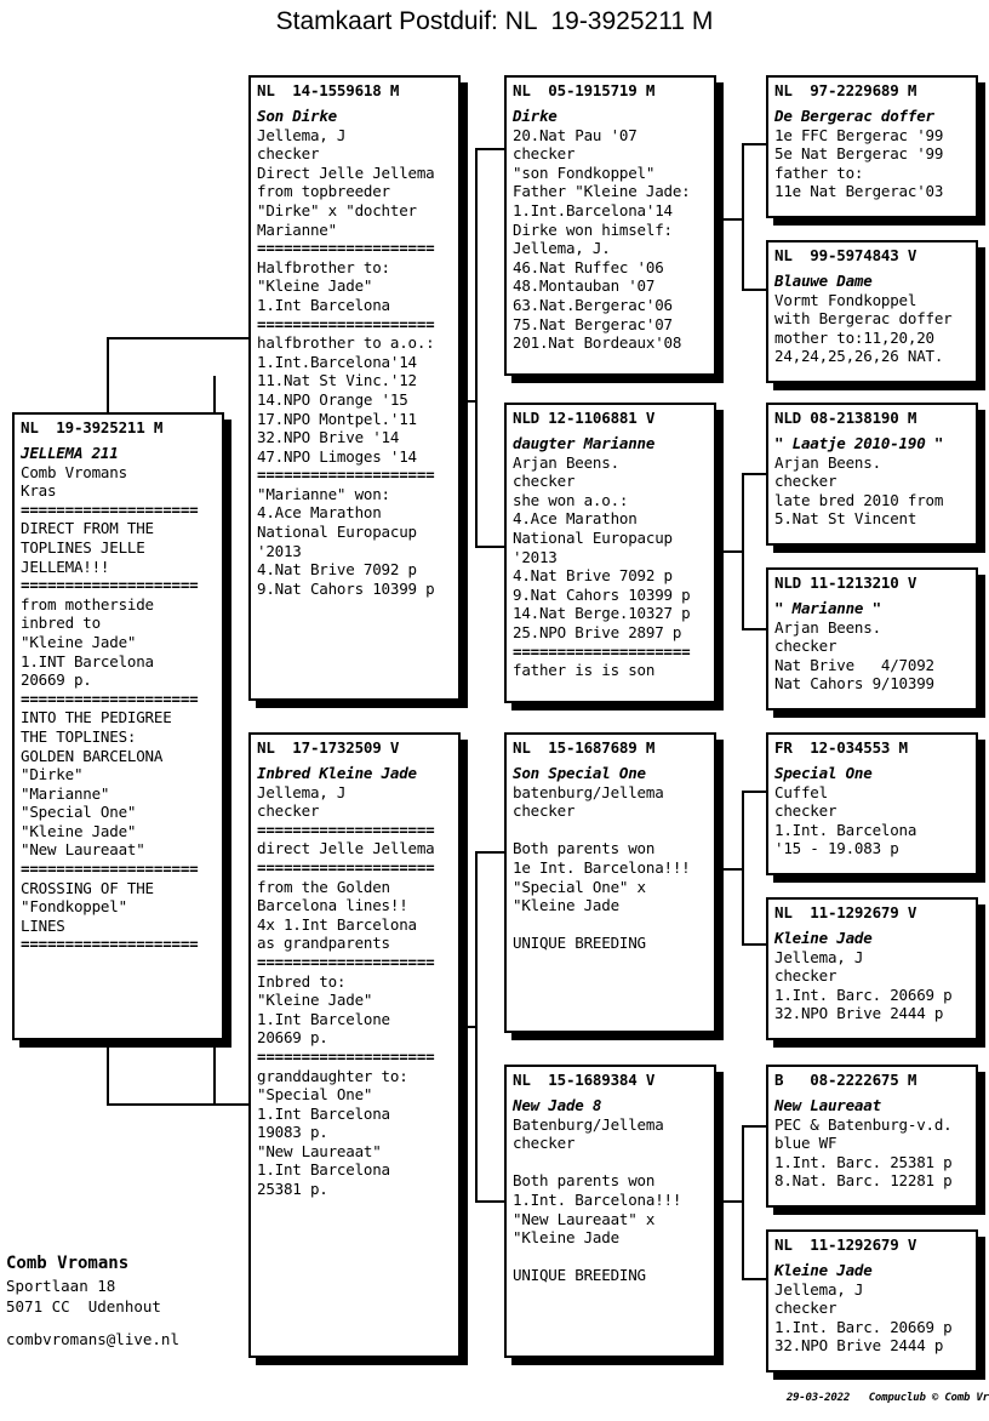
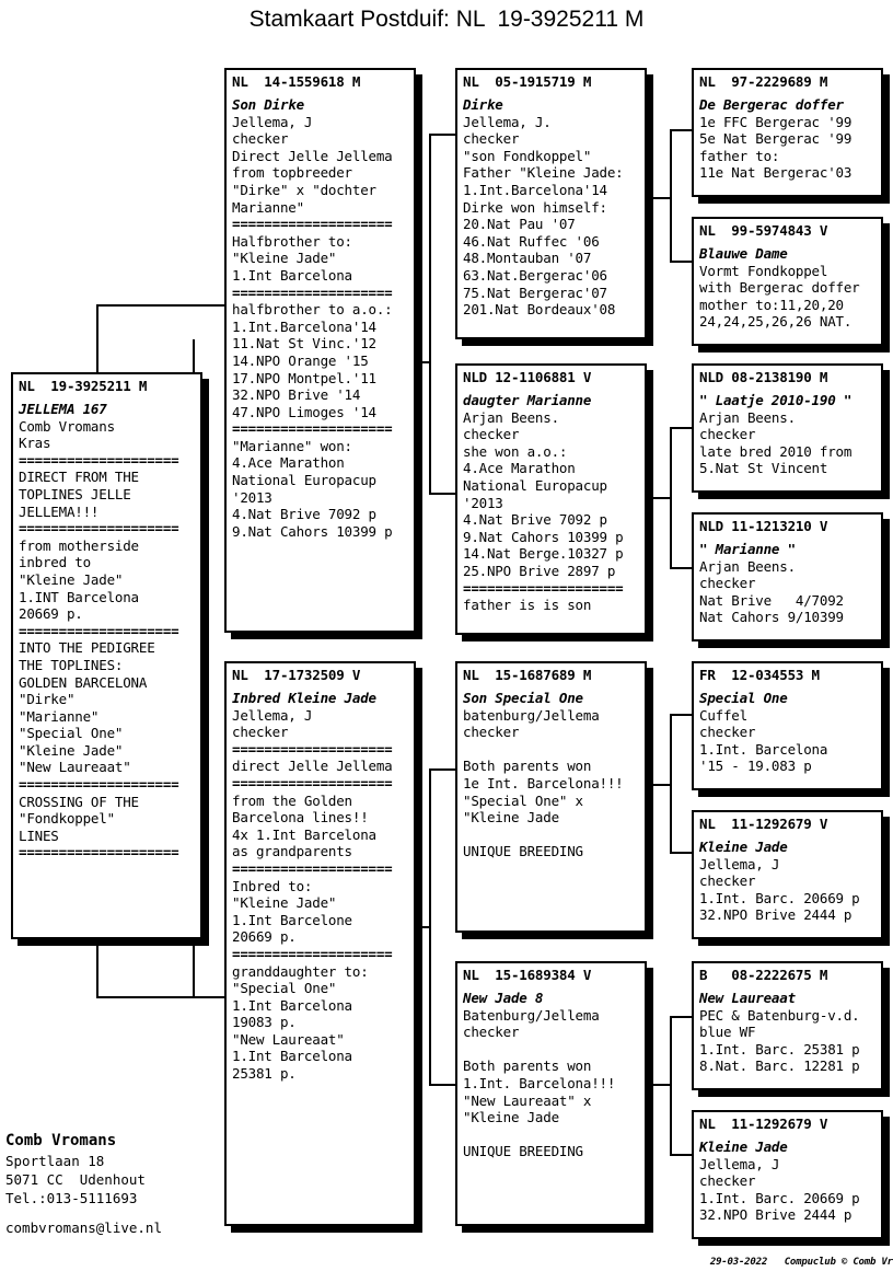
  Stamkaart Postduif: NL 19-3925211 M
  NL 19-3925211 M
- JELLEMA 211
+ JELLEMA 167
  Comb Vromans
  Kras
  ====================
  DIRECT FROM THE
  TOPLINES JELLE
  JELLEMA!!!
  ====================
  from motherside
  inbred to
  "Kleine Jade"
  1.INT Barcelona
  20669 p.
  ====================
  INTO THE PEDIGREE
  THE TOPLINES:
  GOLDEN BARCELONA
  "Dirke"
  "Marianne"
  "Special One"
  "Kleine Jade"
  "New Laureaat"
  ====================
  CROSSING OF THE
  "Fondkoppel"
  LINES
  ====================
  NL 14-1559618 M
  Son Dirke
  Jellema, J
  checker
  Direct Jelle Jellema
  from topbreeder
  "Dirke" x "dochter
  Marianne"
  ====================
  Halfbrother to:
  "Kleine Jade"
  1.Int Barcelona
  ====================
  halfbrother to a.o.:
  1.Int.Barcelona'14
  11.Nat St Vinc.'12
  14.NPO Orange '15
  17.NPO Montpel.'11
  32.NPO Brive '14
  47.NPO Limoges '14
  ====================
  "Marianne" won:
  4.Ace Marathon
  National Europacup
  '2013
  4.Nat Brive 7092 p
  9.Nat Cahors 10399 p
  NL 17-1732509 V
  Inbred Kleine Jade
  Jellema, J
  checker
  ====================
  direct Jelle Jellema
  ====================
  from the Golden
  Barcelona lines!!
  4x 1.Int Barcelona
  as grandparents
  ====================
  Inbred to:
  "Kleine Jade"
  1.Int Barcelone
  20669 p.
  ====================
  granddaughter to:
  "Special One"
  1.Int Barcelona
  19083 p.
  "New Laureaat"
  1.Int Barcelona
  25381 p.
  NL 05-1915719 M
  Dirke
- 20.Nat Pau '07
+ Jellema, J.
  checker
  "son Fondkoppel"
  Father "Kleine Jade:
  1.Int.Barcelona'14
  Dirke won himself:
- Jellema, J.
+ 20.Nat Pau '07
  46.Nat Ruffec '06
  48.Montauban '07
  63.Nat.Bergerac'06
  75.Nat Bergerac'07
  201.Nat Bordeaux'08
  NLD 12-1106881 V
  daugter Marianne
  Arjan Beens.
  checker
  she won a.o.:
  4.Ace Marathon
  National Europacup
  '2013
  4.Nat Brive 7092 p
  9.Nat Cahors 10399 p
  14.Nat Berge.10327 p
  25.NPO Brive 2897 p
  ====================
  father is is son
  NL 15-1687689 M
  Son Special One
  batenburg/Jellema
  checker
  Both parents won
  1e Int. Barcelona!!!
  "Special One" x
  "Kleine Jade
  UNIQUE BREEDING
  NL 15-1689384 V
  New Jade 8
  Batenburg/Jellema
  checker
  Both parents won
  1.Int. Barcelona!!!
  "New Laureaat" x
  "Kleine Jade
  UNIQUE BREEDING
  NL 97-2229689 M
  De Bergerac doffer
  1e FFC Bergerac '99
  5e Nat Bergerac '99
  father to:
  11e Nat Bergerac'03
  NL 99-5974843 V
  Blauwe Dame
  Vormt Fondkoppel
  with Bergerac doffer
  mother to:11,20,20
  24,24,25,26,26 NAT.
  NLD 08-2138190 M
  " Laatje 2010-190 "
  Arjan Beens.
  checker
  late bred 2010 from
  5.Nat St Vincent
  NLD 11-1213210 V
  " Marianne "
  Arjan Beens.
  checker
  Nat Brive 4/7092
  Nat Cahors 9/10399
  FR 12-034553 M
  Special One
  Cuffel
  checker
  1.Int. Barcelona
  '15 - 19.083 p
  NL 11-1292679 V
  Kleine Jade
  Jellema, J
  checker
  1.Int. Barc. 20669 p
  32.NPO Brive 2444 p
  B 08-2222675 M
  New Laureaat
  PEC & Batenburg-v.d.
  blue WF
  1.Int. Barc. 25381 p
  8.Nat. Barc. 12281 p
  NL 11-1292679 V
  Kleine Jade
  Jellema, J
  checker
  1.Int. Barc. 20669 p
  32.NPO Brive 2444 p
  Comb Vromans
  Sportlaan 18
  5071 CC Udenhout
+ Tel.:013-5111693
  combvromans@live.nl
  29-03-2022 Compuclub © Comb Vr
